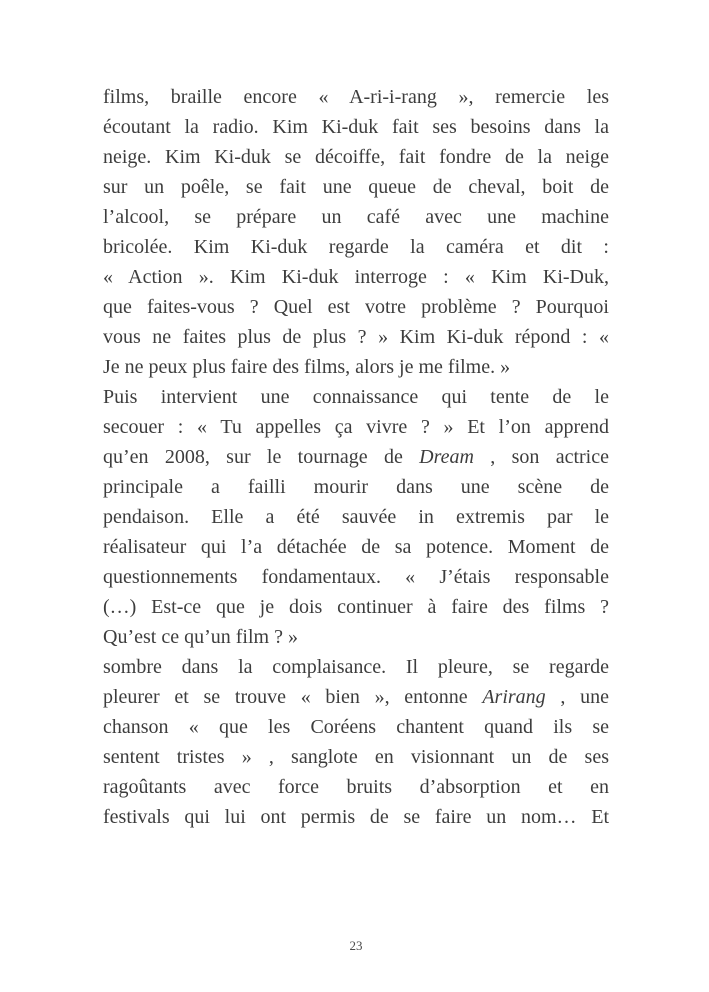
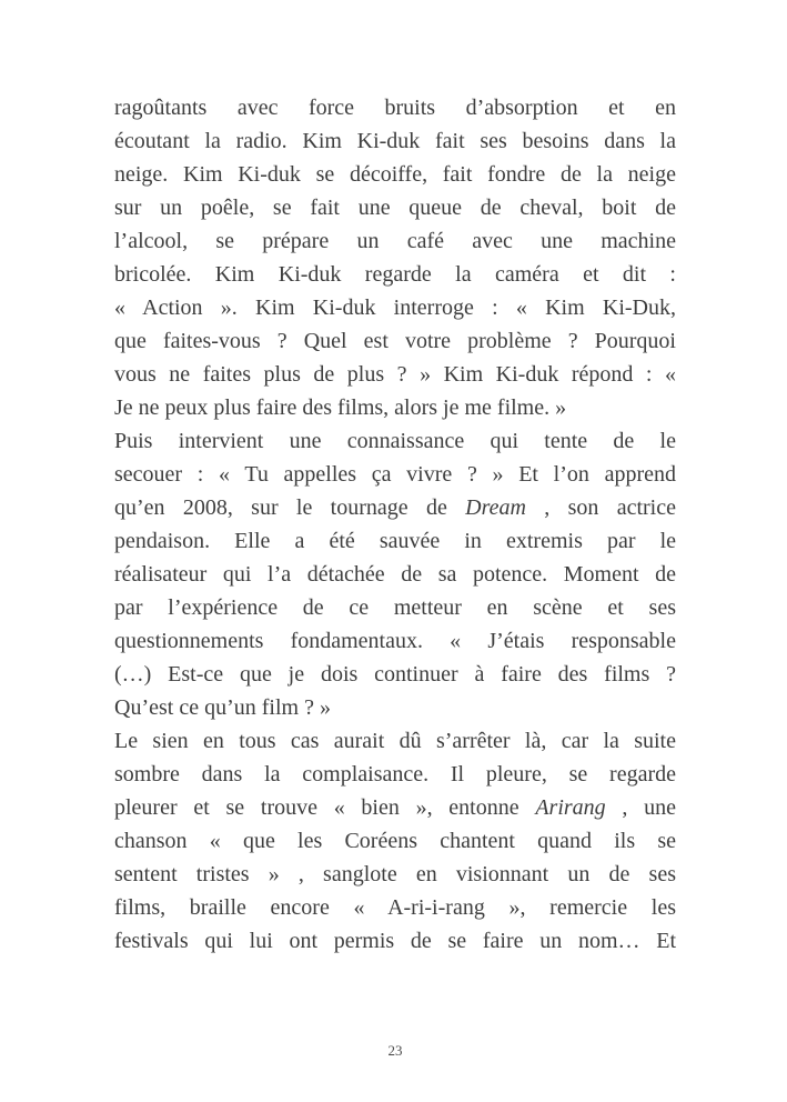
- films, braille encore « A-ri-i-rang », remercie les
+ ragoûtants avec force bruits d’absorption et en
  écoutant la radio. Kim Ki-duk fait ses besoins dans la
  neige. Kim Ki-duk se décoiffe, fait fondre de la neige
  sur un poêle, se fait une queue de cheval, boit de
  l’alcool, se prépare un café avec une machine
  bricolée. Kim Ki-duk regarde la caméra et dit :
  « Action ». Kim Ki-duk interroge : « Kim Ki-Duk,
  que faites-vous ? Quel est votre problème ? Pourquoi
  vous ne faites plus de plus ? » Kim Ki-duk répond : «
  Je ne peux plus faire des films, alors je me filme. »
  Puis intervient une connaissance qui tente de le
  secouer : « Tu appelles ça vivre ? » Et l’on apprend
  qu’en 2008, sur le tournage de Dream , son actrice
- principale a failli mourir dans une scène de
  pendaison. Elle a été sauvée in extremis par le
  réalisateur qui l’a détachée de sa potence. Moment de
+ par l’expérience de ce metteur en scène et ses
  questionnements fondamentaux. « J’étais responsable
  (…) Est-ce que je dois continuer à faire des films ?
  Qu’est ce qu’un film ? »
+ Le sien en tous cas aurait dû s’arrêter là, car la suite
  sombre dans la complaisance. Il pleure, se regarde
  pleurer et se trouve « bien », entonne Arirang , une
  chanson « que les Coréens chantent quand ils se
  sentent tristes » , sanglote en visionnant un de ses
- ragoûtants avec force bruits d’absorption et en
+ films, braille encore « A-ri-i-rang », remercie les
  festivals qui lui ont permis de se faire un nom… Et
  23
